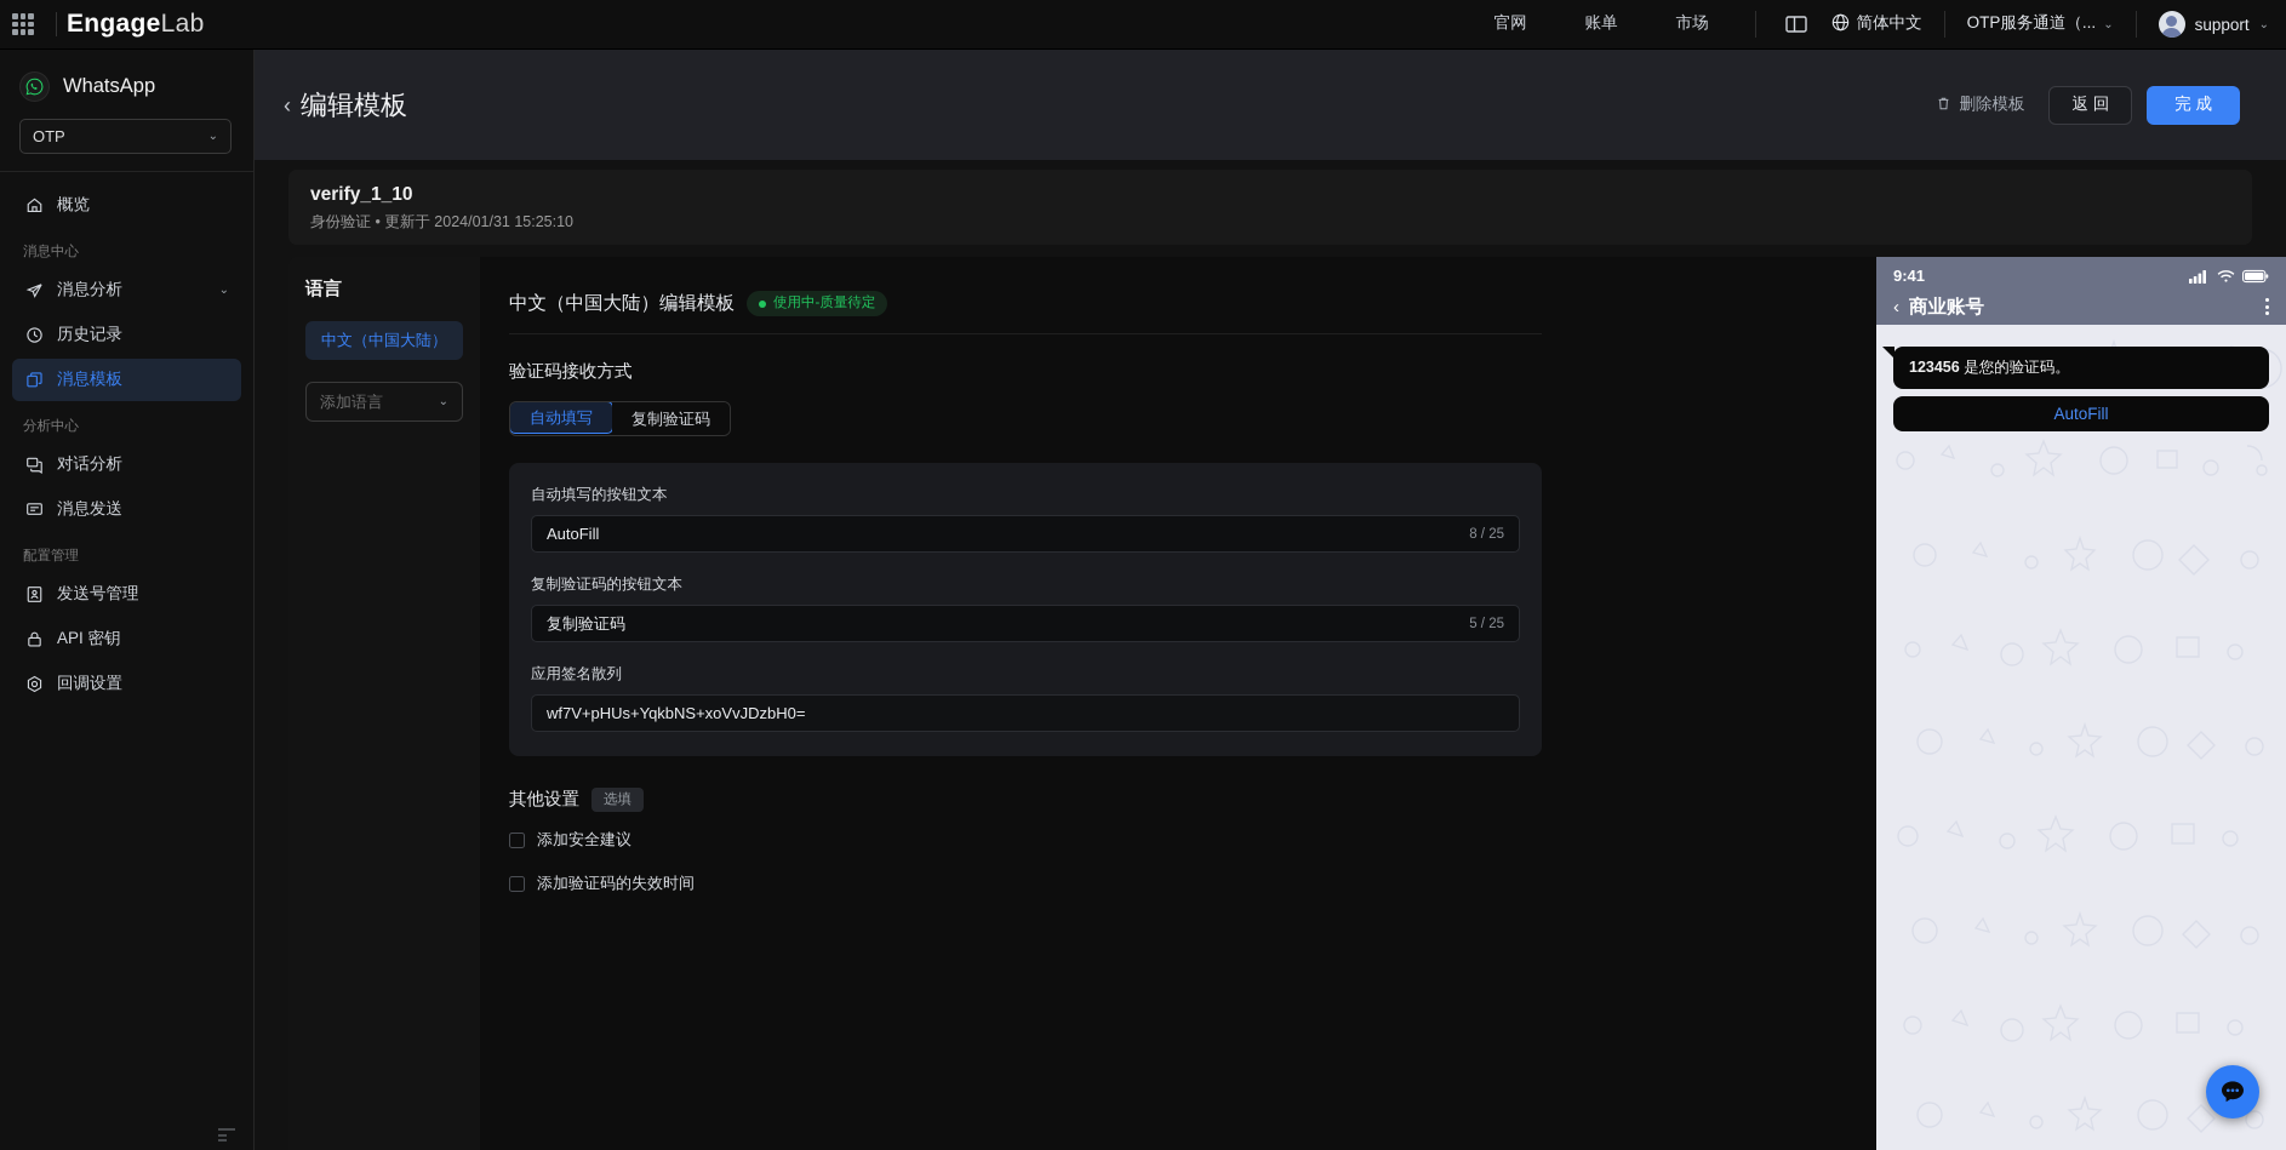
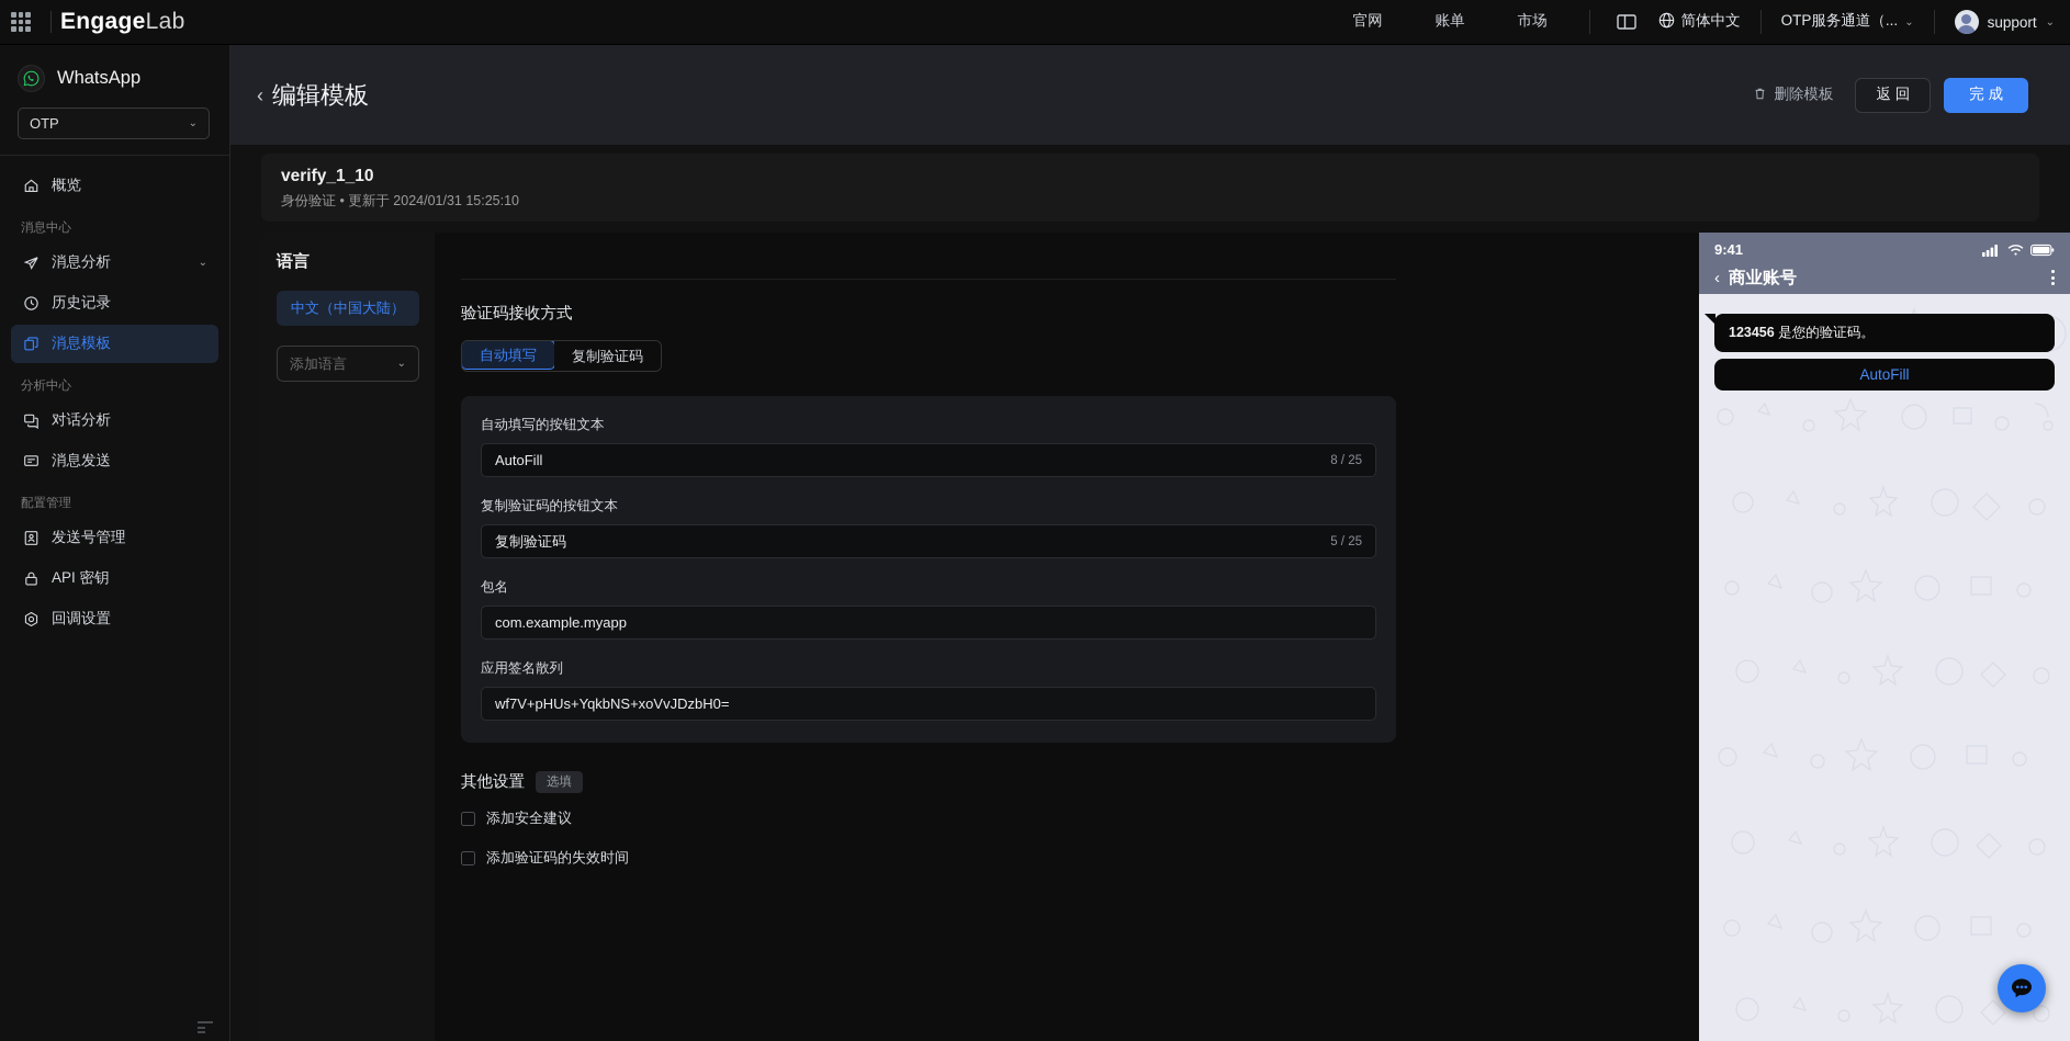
  Engage
  Lab
  官网
  账单
  市场
  简体中文
  OTP服务通道（...
  ⌄
  support
  ⌄
  WhatsApp
  OTP
  ⌄
  概览
  消息中心
  消息分析
  ⌄
  历史记录
  消息模板
  分析中心
  对话分析
  消息发送
  配置管理
  发送号管理
  API 密钥
  回调设置
  ‹
  编辑模板
  删除模板
  返 回
  完 成
  verify_1_10
  身份验证 • 更新于 2024/01/31 15:25:10
  语言
  中文（中国大陆）
  添加语言
  ⌄
- 中文（中国大陆）编辑模板
- 使用中-质量待定
  验证码接收方式
  自动填写
  复制验证码
  自动填写的按钮文本
  AutoFill
  8 / 25
  复制验证码的按钮文本
  复制验证码
  5 / 25
+ 包名
+ com.example.myapp
  应用签名散列
  wf7V+pHUs+YqkbNS+xoVvJDzbH0=
  其他设置
  选填
  添加安全建议
  添加验证码的失效时间
  9:41
  ‹
  商业账号
  123456 是您的验证码。
  AutoFill
